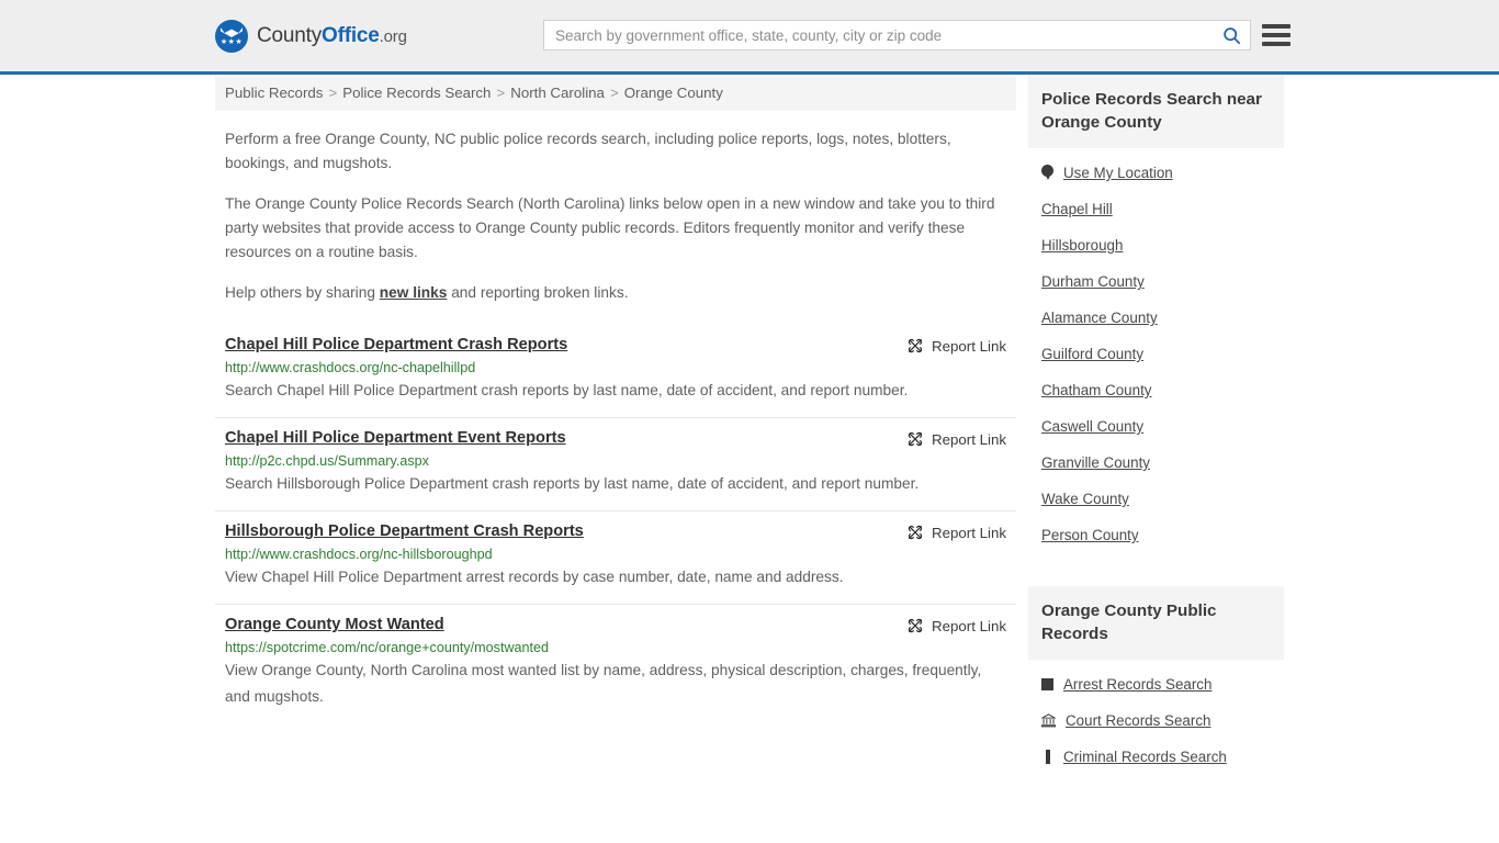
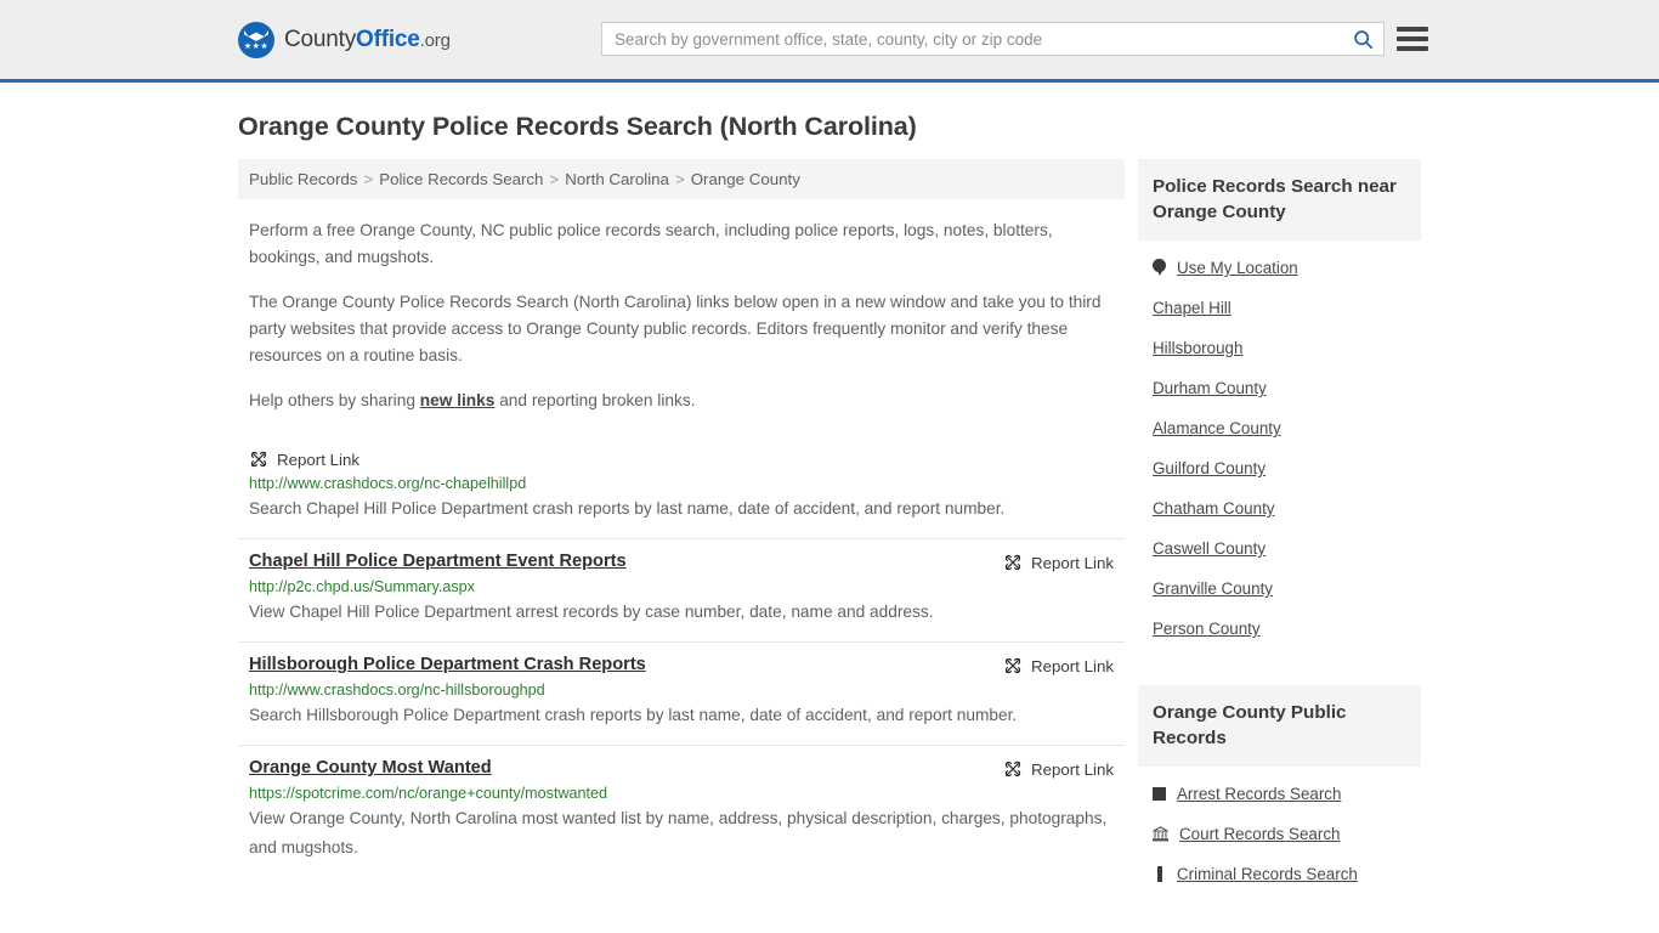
  CountyOffice.org
  Search by government office, state, county, city or zip code
+ Orange County Police Records Search (North Carolina)
  Public Records
  >
  Police Records Search
  >
  North Carolina
  >
  Orange County
  Perform a free Orange County, NC public police records search, including police reports, logs, notes, blotters, bookings, and mugshots.
  The Orange County Police Records Search (North Carolina) links below open in a new window and take you to third party websites that provide access to Orange County public records. Editors frequently monitor and verify these resources on a routine basis.
  Help others by sharing new links and reporting broken links.
- Chapel Hill Police Department Crash Reports
  Report Link
  http://www.crashdocs.org/nc-chapelhillpd
  Search Chapel Hill Police Department crash reports by last name, date of accident, and report number.
  Chapel Hill Police Department Event Reports
  Report Link
  http://p2c.chpd.us/Summary.aspx
- Search Hillsborough Police Department crash reports by last name, date of accident, and report number.
+ View Chapel Hill Police Department arrest records by case number, date, name and address.
  Hillsborough Police Department Crash Reports
  Report Link
  http://www.crashdocs.org/nc-hillsboroughpd
- View Chapel Hill Police Department arrest records by case number, date, name and address.
+ Search Hillsborough Police Department crash reports by last name, date of accident, and report number.
  Orange County Most Wanted
  Report Link
  https://spotcrime.com/nc/orange+county/mostwanted
- View Orange County, North Carolina most wanted list by name, address, physical description, charges, frequently, and mugshots.
+ View Orange County, North Carolina most wanted list by name, address, physical description, charges, photographs, and mugshots.
  Police Records Search near Orange County
  Use My Location
  Chapel Hill
  Hillsborough
  Durham County
  Alamance County
  Guilford County
  Chatham County
  Caswell County
  Granville County
- Wake County
  Person County
  Orange County Public Records
  Arrest Records Search
  Court Records Search
  Criminal Records Search
